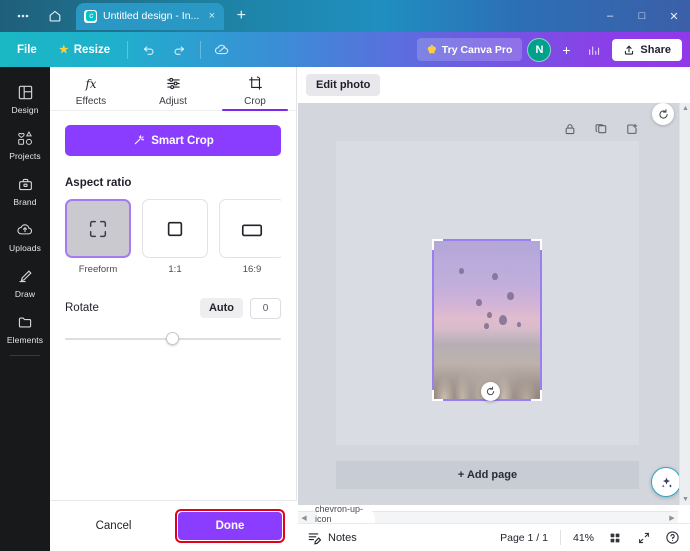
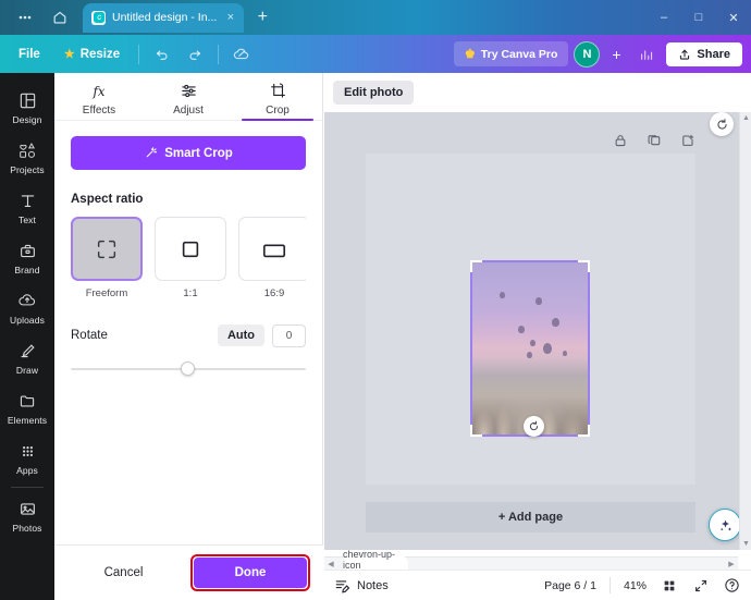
  Untitled design - In...
  ×
  +
  –
  □
  ✕
  File
  ★
  Resize
  ♚
  Try Canva Pro
  N
  +
  Share
  Design
  Projects
+ Text
  Brand
  Uploads
  Draw
  Elements
+ Apps
+ Photos
  fx
  Effects
  Adjust
  Crop
  Smart Crop
  Aspect ratio
  Freeform
  1:1
  16:9
  Rotate
  Auto
  0
  Cancel
  Done
  Edit photo
  + Add page
  chevron-up-icon
  Notes
- Page 1 / 1
+ Page 6 / 1
  41%
